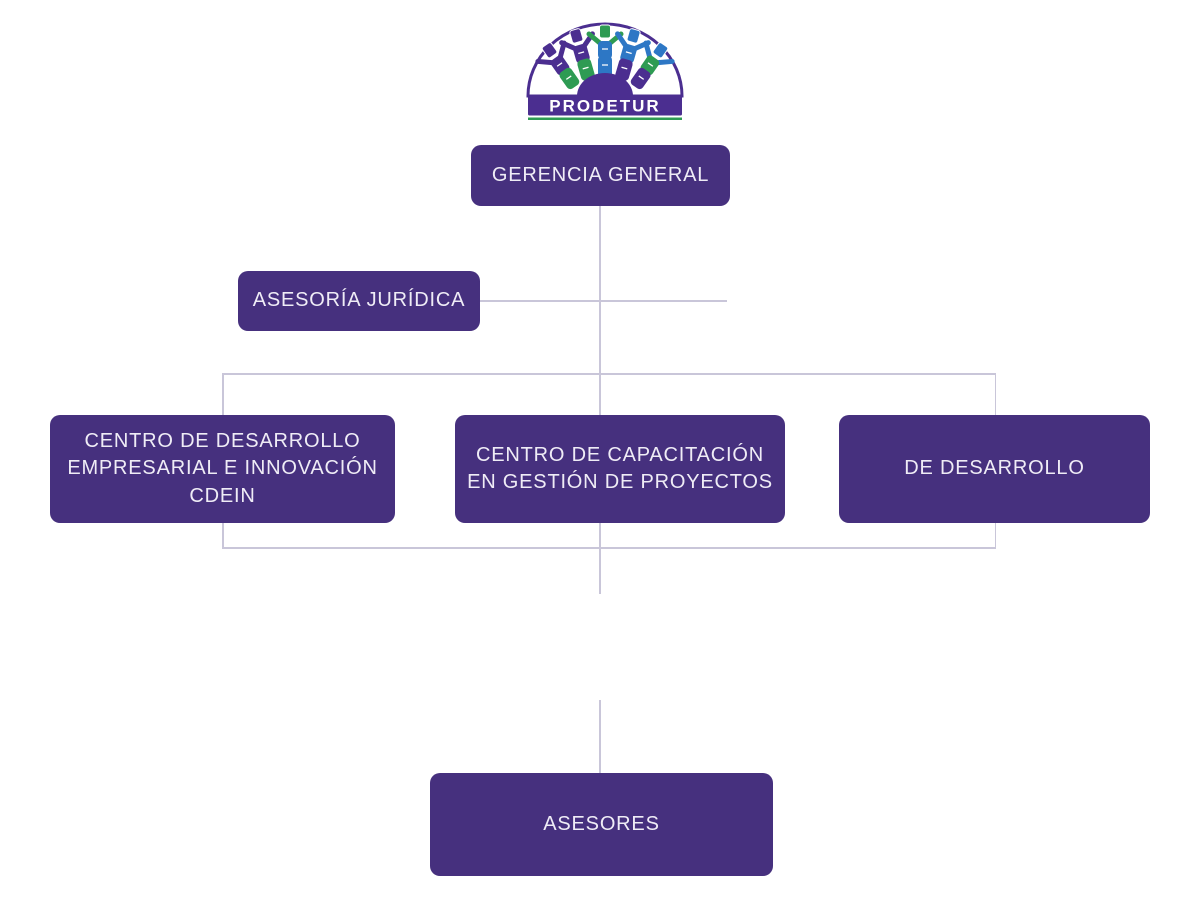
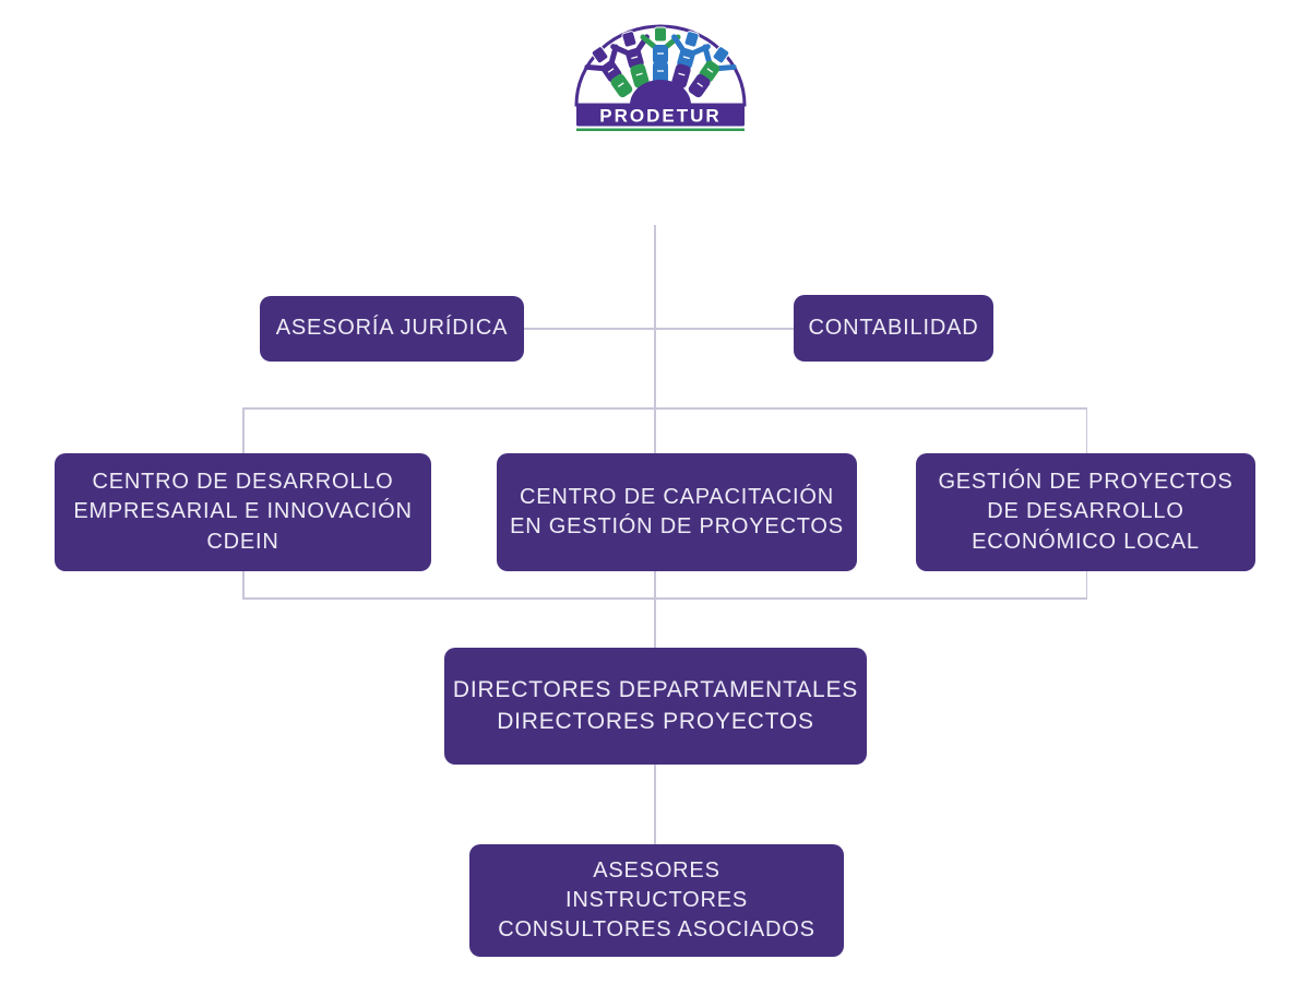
  PRODETUR
- GERENCIA GENERAL
  ASESORÍA JURÍDICA
+ CONTABILIDAD
  CENTRO DE DESARROLLO
  EMPRESARIAL E INNOVACIÓN
  CDEIN
  CENTRO DE CAPACITACIÓN
  EN GESTIÓN DE PROYECTOS
+ GESTIÓN DE PROYECTOS
  DE DESARROLLO
+ ECONÓMICO LOCAL
+ DIRECTORES DEPARTAMENTALES
+ DIRECTORES PROYECTOS
  ASESORES
+ INSTRUCTORES
+ CONSULTORES ASOCIADOS
